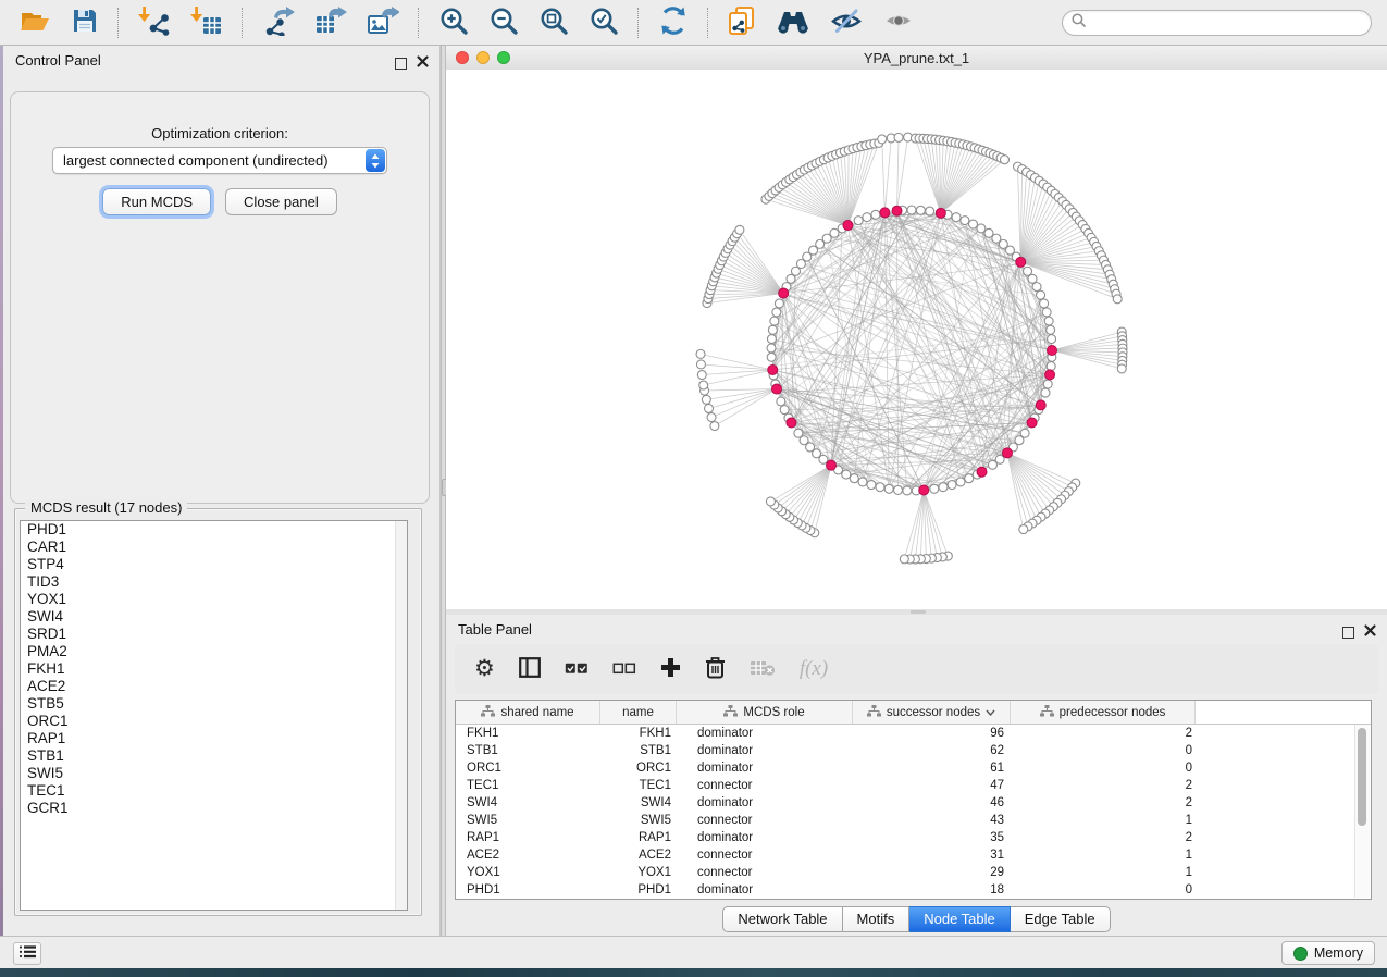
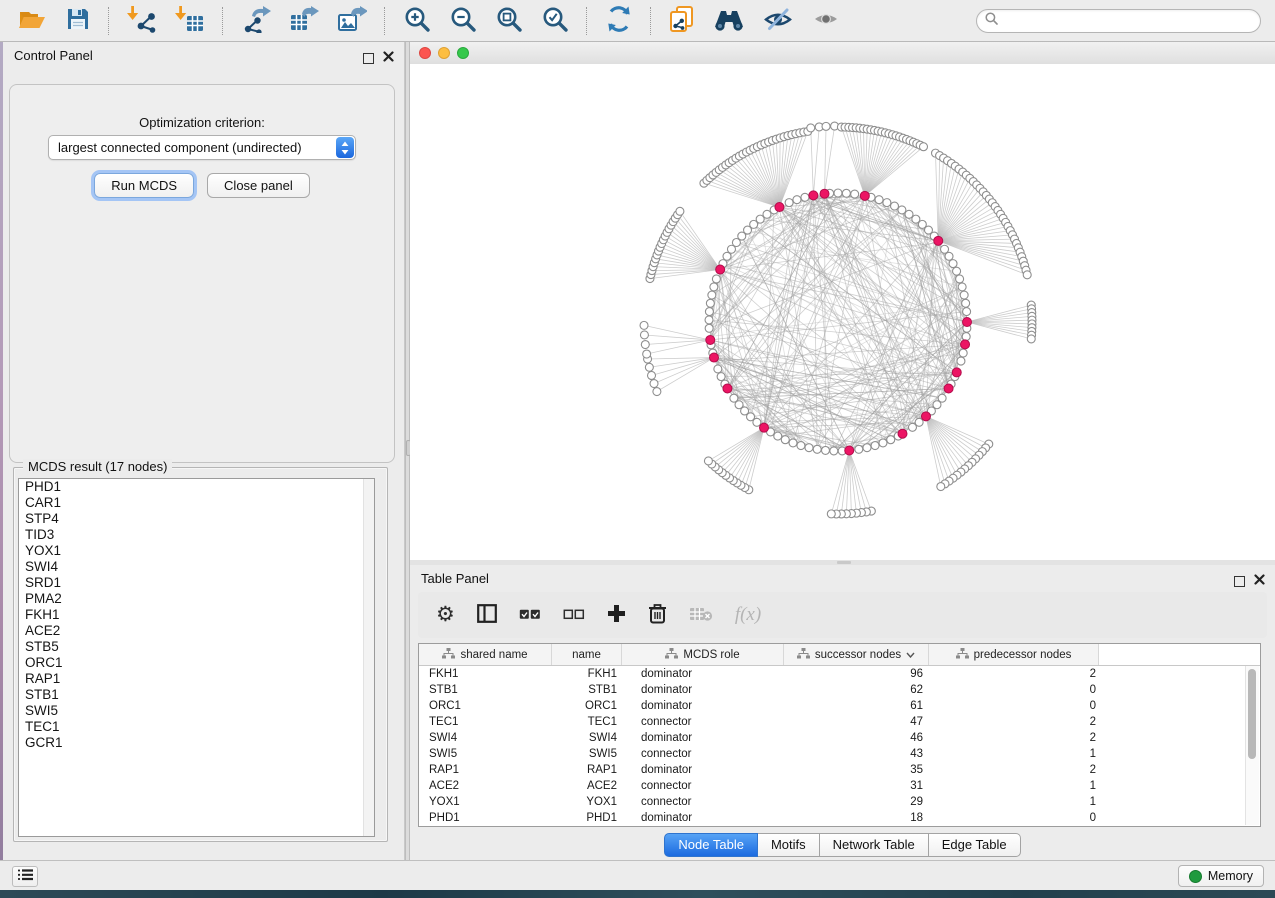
  Control Panel
  Optimization criterion:
  largest connected component (undirected)
  Run MCDS
  Close panel
  MCDS result (17 nodes)
  PHD1
  CAR1
  STP4
  TID3
  YOX1
  SWI4
  SRD1
  PMA2
  FKH1
  ACE2
  STB5
  ORC1
  RAP1
  STB1
  SWI5
  TEC1
  GCR1
- YPA_prune.txt_1
  Table Panel
  ⚙
  f(x)
  shared name
  name
  MCDS role
  successor nodes
  predecessor nodes
  FKH1
  FKH1
  dominator
  96
  2
  STB1
  STB1
  dominator
  62
  0
  ORC1
  ORC1
  dominator
  61
  0
  TEC1
  TEC1
  connector
  47
  2
  SWI4
  SWI4
  dominator
  46
  2
  SWI5
  SWI5
  connector
  43
  1
  RAP1
  RAP1
  dominator
  35
  2
  ACE2
  ACE2
  connector
  31
  1
  YOX1
  YOX1
  connector
  29
  1
  PHD1
  PHD1
  dominator
  18
  0
- Network Table
+ Node Table
  Motifs
- Node Table
+ Network Table
  Edge Table
  Memory
